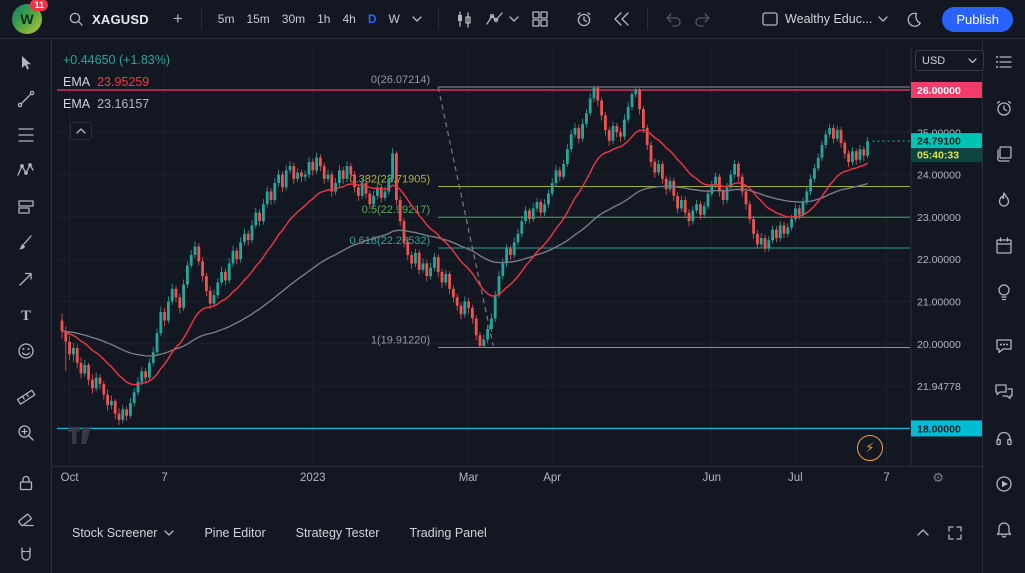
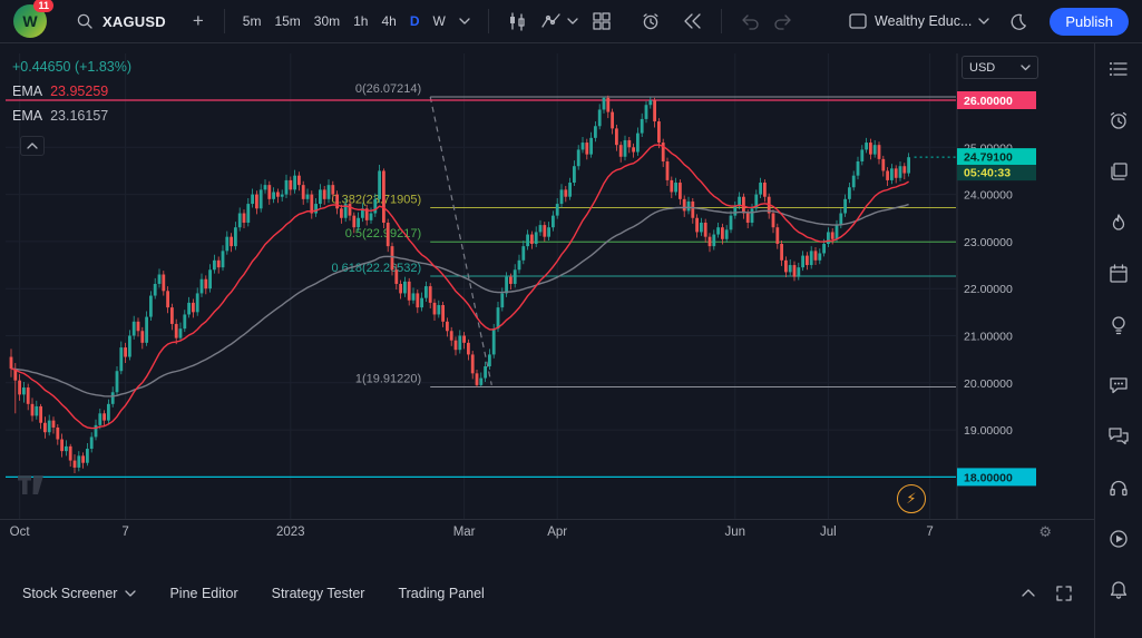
  W
  11
  XAGUSD
  +
  5m
  15m
  30m
  1h
  4h
  D
  W
  Wealthy Educ...
  Publish
- T
  0(26.07214)
  0.382(2.71905)
  0.5(22.9217)
  0.618(22.2532)
  1(19.91220)
  24.00000
  23.00000
  22.00000
  21.00000
  20.00000
- 21.94778
+ 19.00000
  26.00000
  18.00000
  24.79100
  05:40:33
  +0.44650 (+1.83%)
  EMA
  23.95259
  EMA
  23.16157
  USD
  ⚡
  ⚙
  Oct
  7
  2023
  Mar
  Apr
  Jun
  Jul
  7
  Stock Screener
  Pine Editor
  Strategy Tester
  Trading Panel
